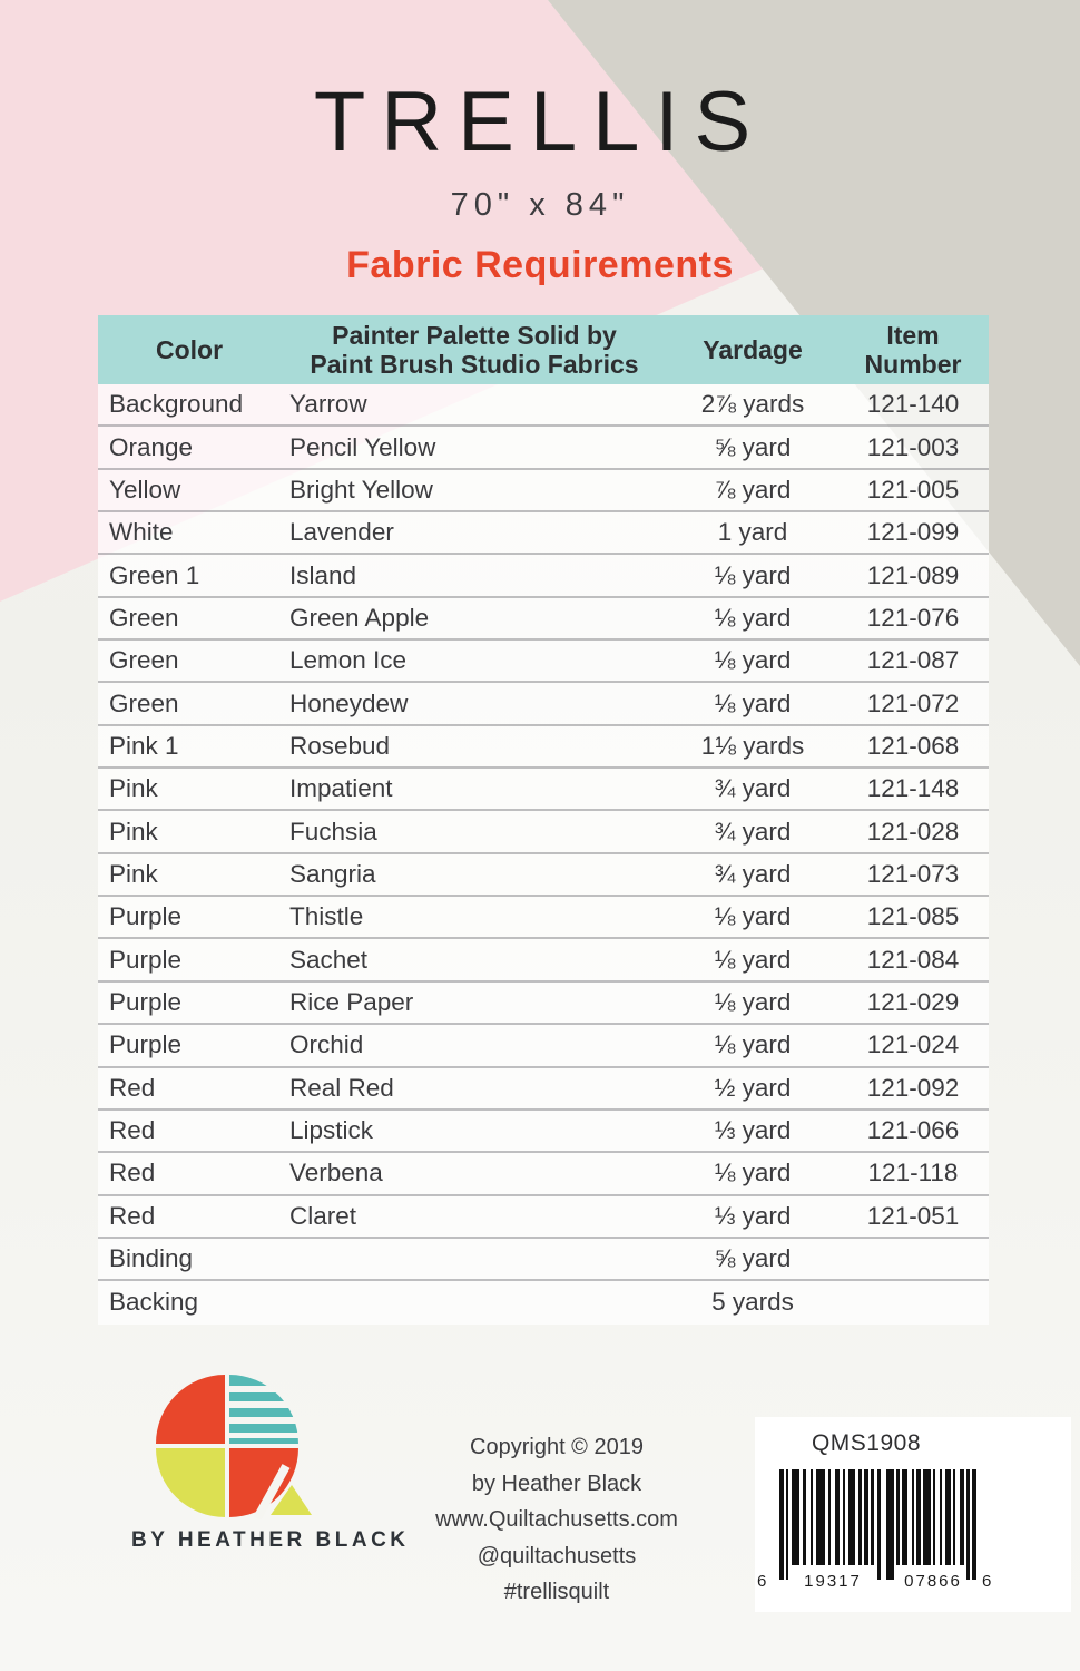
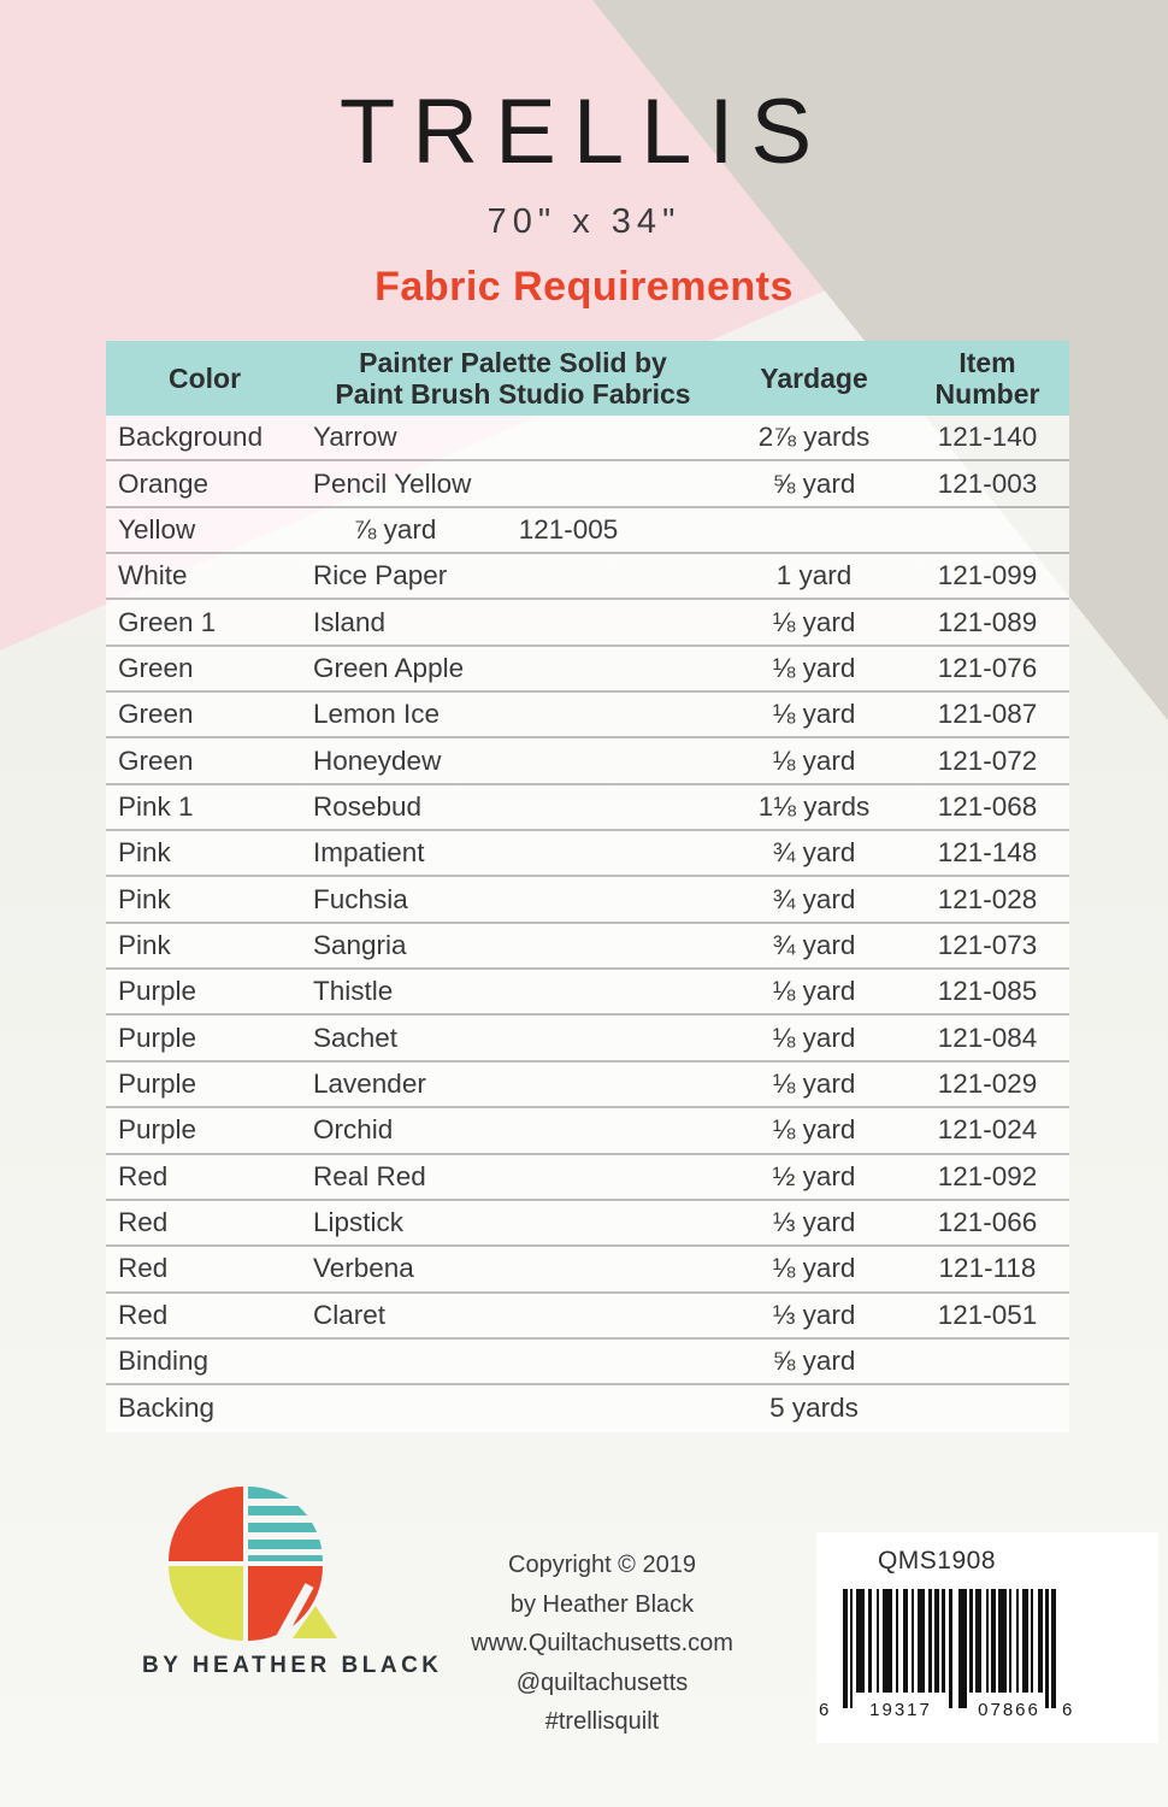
  TRELLIS
- 70" x 84"
+ 70" x 34"
  Fabric Requirements
  Color
  Painter Palette Solid by
  Paint Brush Studio Fabrics
  Yardage
  Item
  Number
  Background
  Yarrow
  2⅞ yards
  121-140
  Orange
  Pencil Yellow
  ⅝ yard
  121-003
  Yellow
- Bright Yellow
  ⅞ yard
  121-005
  White
- Lavender
+ Rice Paper
  1 yard
  121-099
  Green 1
  Island
  ⅛ yard
  121-089
  Green
  Green Apple
  ⅛ yard
  121-076
  Green
  Lemon Ice
  ⅛ yard
  121-087
  Green
  Honeydew
  ⅛ yard
  121-072
  Pink 1
  Rosebud
  1⅛ yards
  121-068
  Pink
  Impatient
  ¾ yard
  121-148
  Pink
  Fuchsia
  ¾ yard
  121-028
  Pink
  Sangria
  ¾ yard
  121-073
  Purple
  Thistle
  ⅛ yard
  121-085
  Purple
  Sachet
  ⅛ yard
  121-084
  Purple
- Rice Paper
+ Lavender
  ⅛ yard
  121-029
  Purple
  Orchid
  ⅛ yard
  121-024
  Red
  Real Red
  ½ yard
  121-092
  Red
  Lipstick
  ⅓ yard
  121-066
  Red
  Verbena
  ⅛ yard
  121-118
  Red
  Claret
  ⅓ yard
  121-051
  Binding
  ⅝ yard
  Backing
  5 yards
  BY HEATHER BLAC
  Copyright © 2019
  by Heather Black
  www.Quiltachusetts.com
  @quiltachusetts
  #trellisquilt
  QMS1908
  6
  19317
  07866
  6
